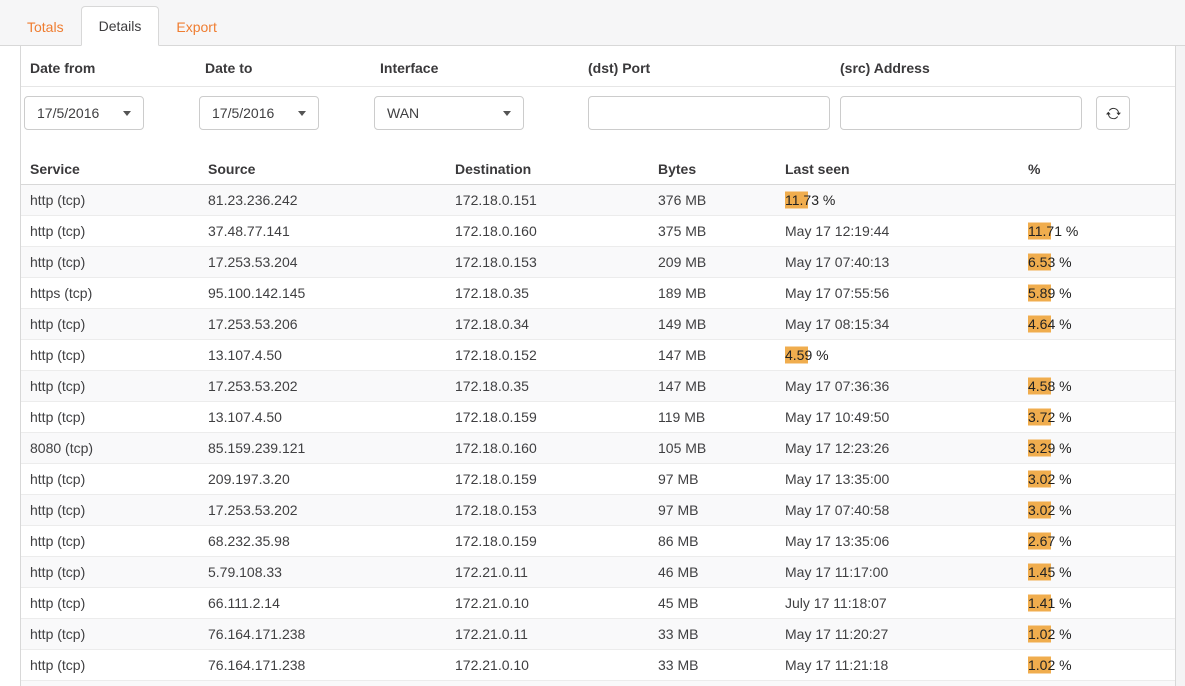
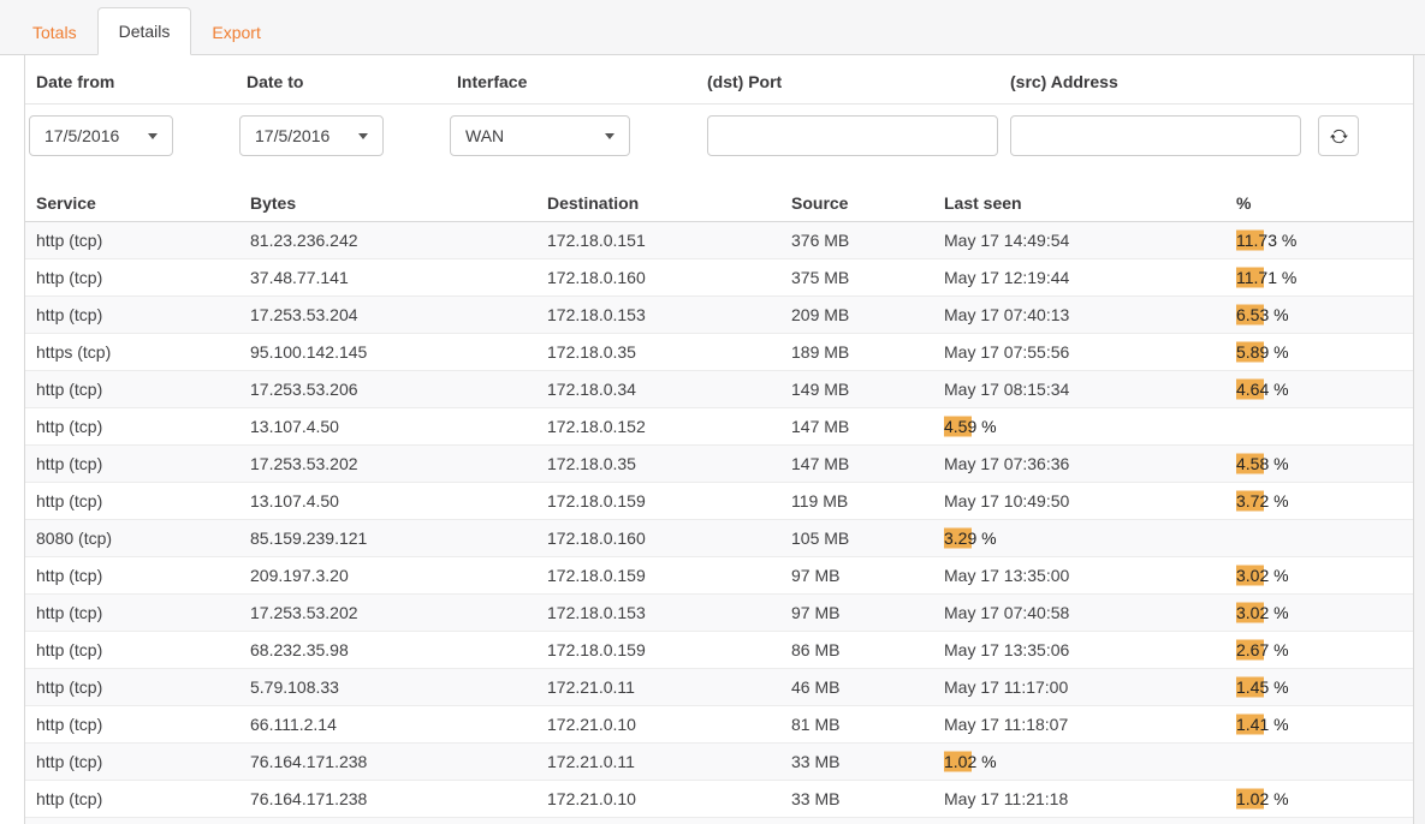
  Totals
  Details
  Export
  Date from
  Date to
  Interface
  (dst) Port
  (src) Address
  17/5/2016
  17/5/2016
  WAN
  Service
- Source
+ Bytes
  Destination
- Bytes
+ Source
  Last seen
  %
  http (tcp)
  81.23.236.242
  172.18.0.151
  376 MB
+ May 17 14:49:54
  11.73 %
  http (tcp)
  37.48.77.141
  172.18.0.160
  375 MB
  May 17 12:19:44
  11.71 %
  http (tcp)
  17.253.53.204
  172.18.0.153
  209 MB
  May 17 07:40:13
  6.53 %
  https (tcp)
  95.100.142.145
  172.18.0.35
  189 MB
  May 17 07:55:56
  5.89 %
  http (tcp)
  17.253.53.206
  172.18.0.34
  149 MB
  May 17 08:15:34
  4.64 %
  http (tcp)
  13.107.4.50
  172.18.0.152
  147 MB
  4.59 %
  http (tcp)
  17.253.53.202
  172.18.0.35
  147 MB
  May 17 07:36:36
  4.58 %
  http (tcp)
  13.107.4.50
  172.18.0.159
  119 MB
  May 17 10:49:50
  3.72 %
  8080 (tcp)
  85.159.239.121
  172.18.0.160
  105 MB
- May 17 12:23:26
  3.29 %
  http (tcp)
  209.197.3.20
  172.18.0.159
  97 MB
  May 17 13:35:00
  3.02 %
  http (tcp)
  17.253.53.202
  172.18.0.153
  97 MB
  May 17 07:40:58
  3.02 %
  http (tcp)
  68.232.35.98
  172.18.0.159
  86 MB
  May 17 13:35:06
  2.67 %
  http (tcp)
  5.79.108.33
  172.21.0.11
  46 MB
  May 17 11:17:00
  1.45 %
  http (tcp)
  66.111.2.14
  172.21.0.10
- 45 MB
+ 81 MB
- July 17 11:18:07
+ May 17 11:18:07
  1.41 %
  http (tcp)
  76.164.171.238
  172.21.0.11
  33 MB
- May 17 11:20:27
  1.02 %
  http (tcp)
  76.164.171.238
  172.21.0.10
  33 MB
  May 17 11:21:18
  1.02 %
